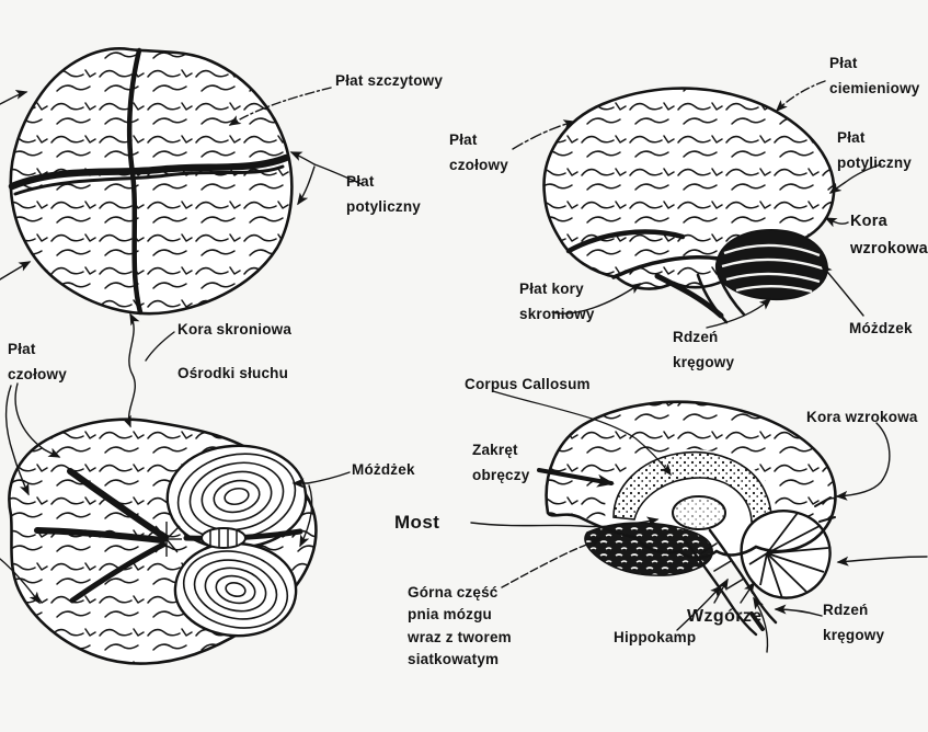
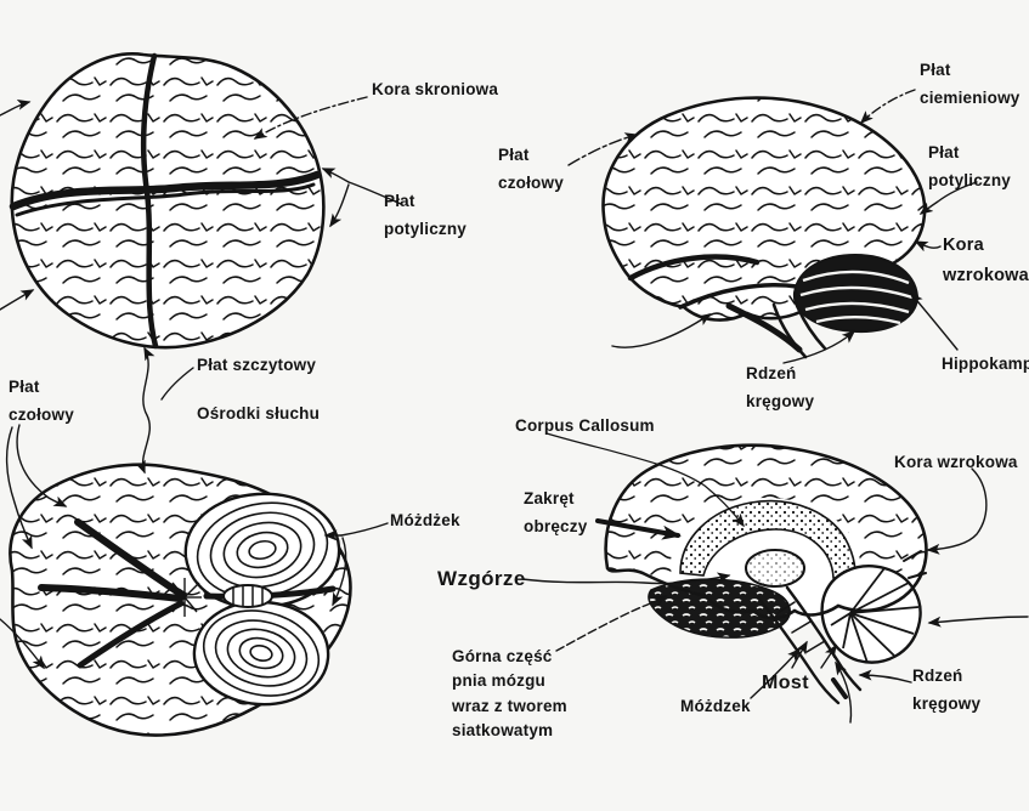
- Płat szczytowy
+ Kora skroniowa
  Płat
  potyliczny
  Płat
  czołowy
  Płat
  ciemieniowy
  Płat
  potyliczny
  Kora
  wzrokowa
- Płat kory
- skroniowy
  Rdzeń
  kręgowy
- Móżdzek
+ Hippokamp
- Kora skroniowa
+ Płat szczytowy
  Ośrodki słuchu
  Płat
  czołowy
  Móżdżek
  Corpus Callosum
  Zakręt
  obręczy
- Most
+ Wzgórze
  Kora wzrokowa
  Górna część
  pnia mózgu
  wraz z tworem
  siatkowatym
- Hippokamp
+ Móżdzek
- Wzgórze
+ Most
  Rdzeń
  kręgowy
